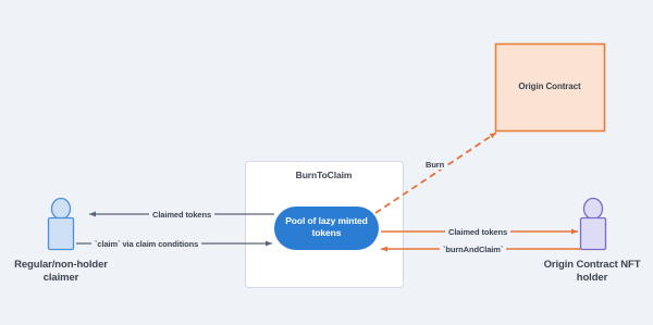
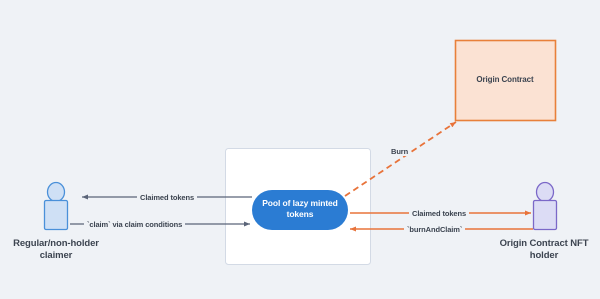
- BurnToClaim
  Pool of lazy minted
  tokens
  Origin Contract
  Regular/non-holder
  claimer
  Origin Contract NFT
  holder
  Claimed tokens
  `claim` via claim conditions
  Claimed tokens
  `burnAndClaim`
  Burn
